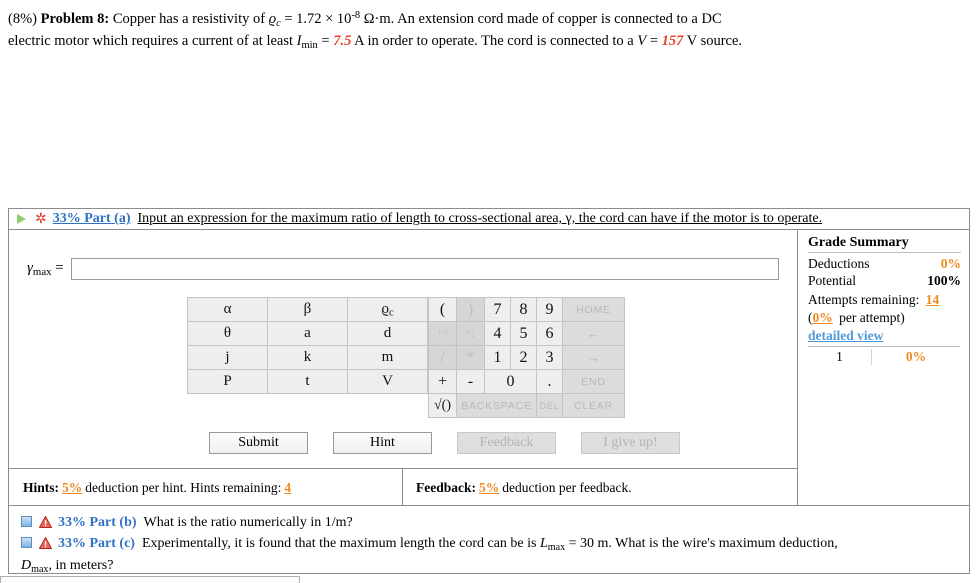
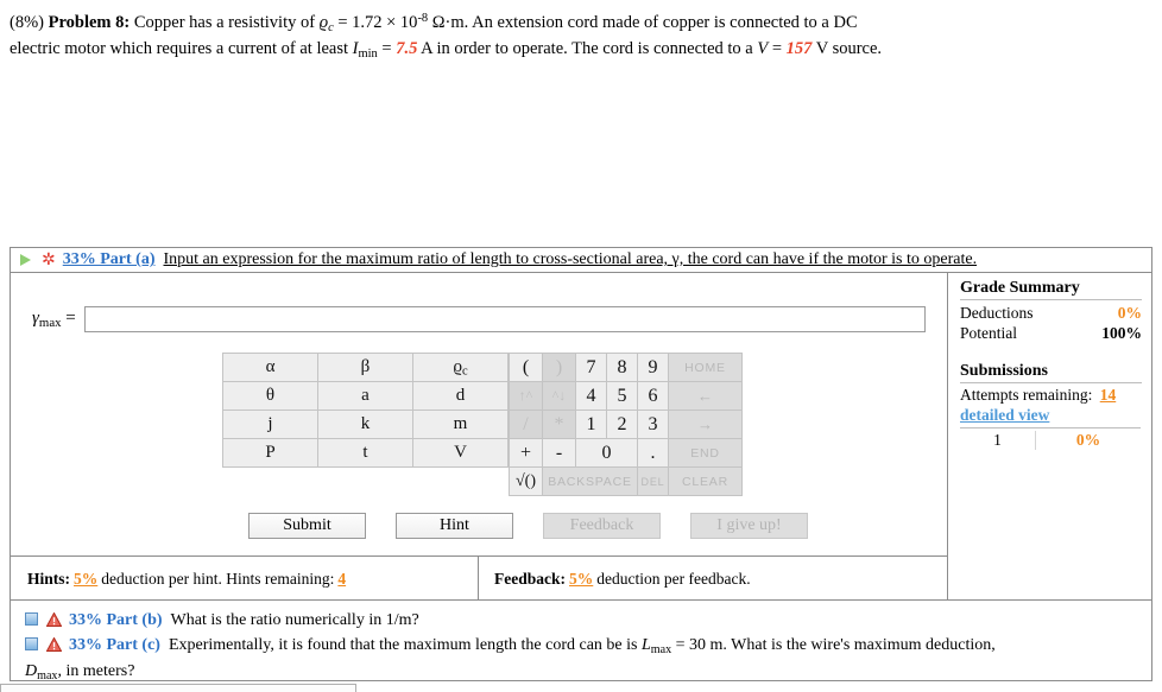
  (8%) Problem 8: Copper has a resistivity of ϱc = 1.72 × 10-8 Ω·m. An extension cord made of copper is connected to a DC
  electric motor which requires a current of at least Imin = 7.5 A in order to operate. The cord is connected to a V = 157 V source.
  ✲
  33% Part (a)
  Input an expression for the maximum ratio of length to cross-sectional area, γ, the cord can have if the motor is to operate.
  γmax =
  α	β	ϱc
  θ	a	d
  j	k	m
  P	t	V
  (	)	7	8	9	HOME
  	*	1	2	3	→
  +	-	0	.	END
  √()	BACKSPACE	DEL	CLEAR
  Submit
  Hint
  Feedback
  I give up!
  Hints:
  5%
  deduction per hint. Hints remaining:
  4
  Feedback:
  5%
  deduction per feedback.
  Grade Summary
  Deductions
  0%
  Potential
  100%
+ Submissions
  Attempts remaining: 14
- (0% per attempt)
  detailed view
  1
  0%
  33% Part (b)
  What is the ratio numerically in 1/m?
  33% Part (c)
  Experimentally, it is found that the maximum length the cord can be is Lmax = 30 m. What is the wire's maximum deduction,
  Dmax, in meters?
